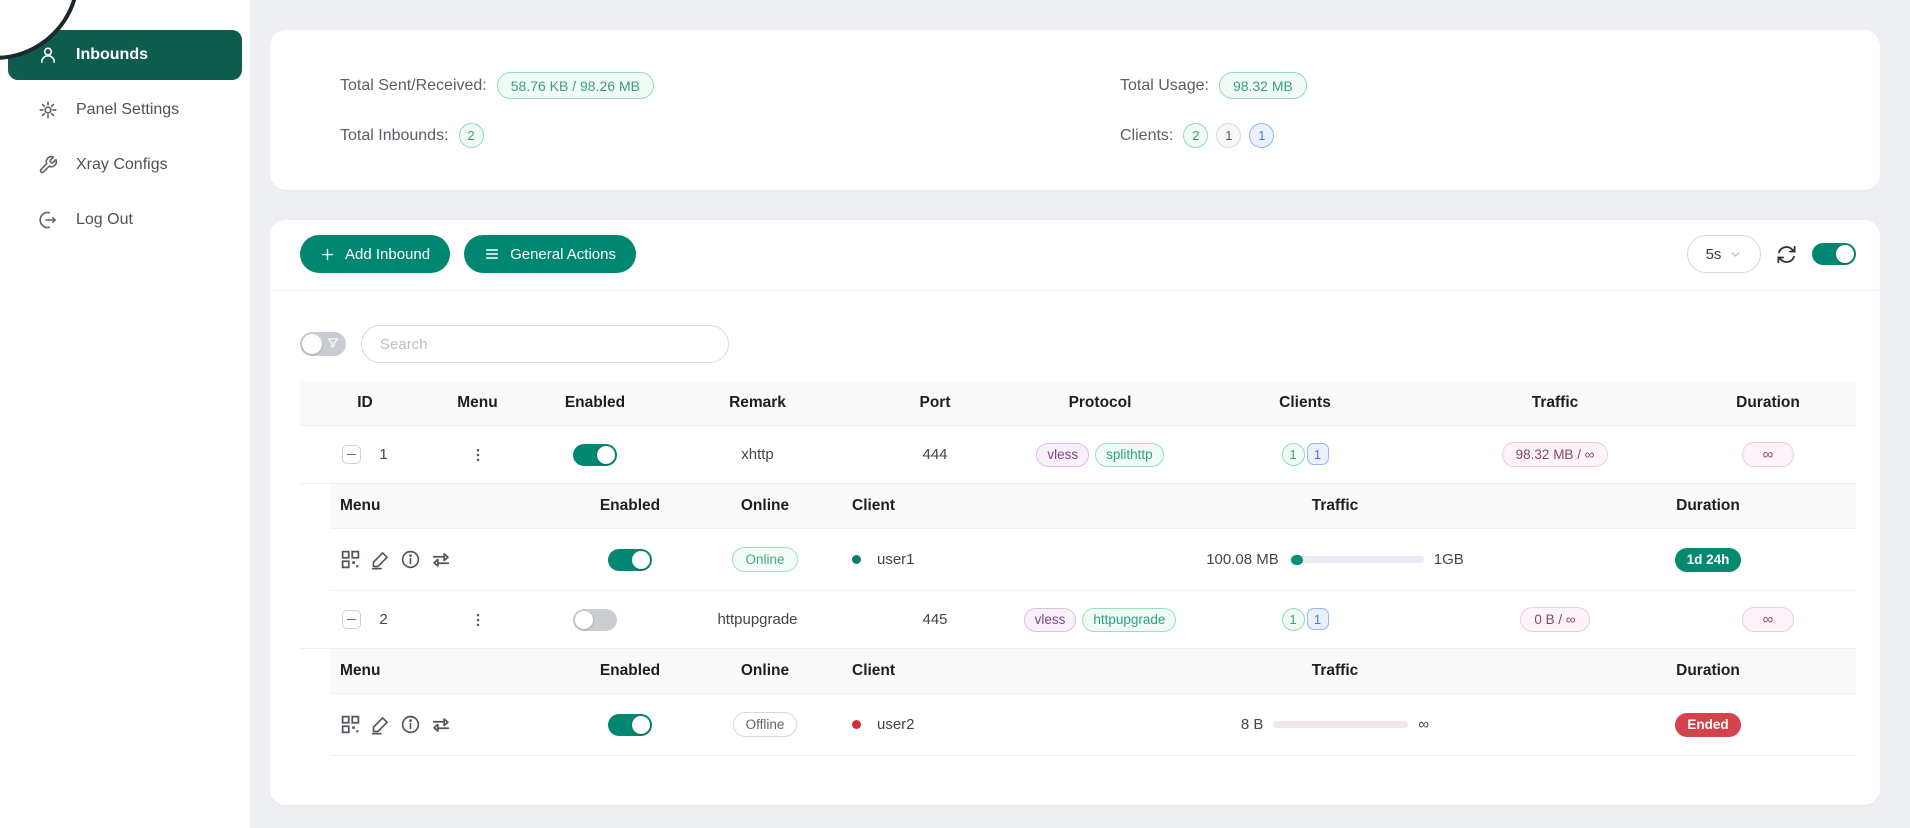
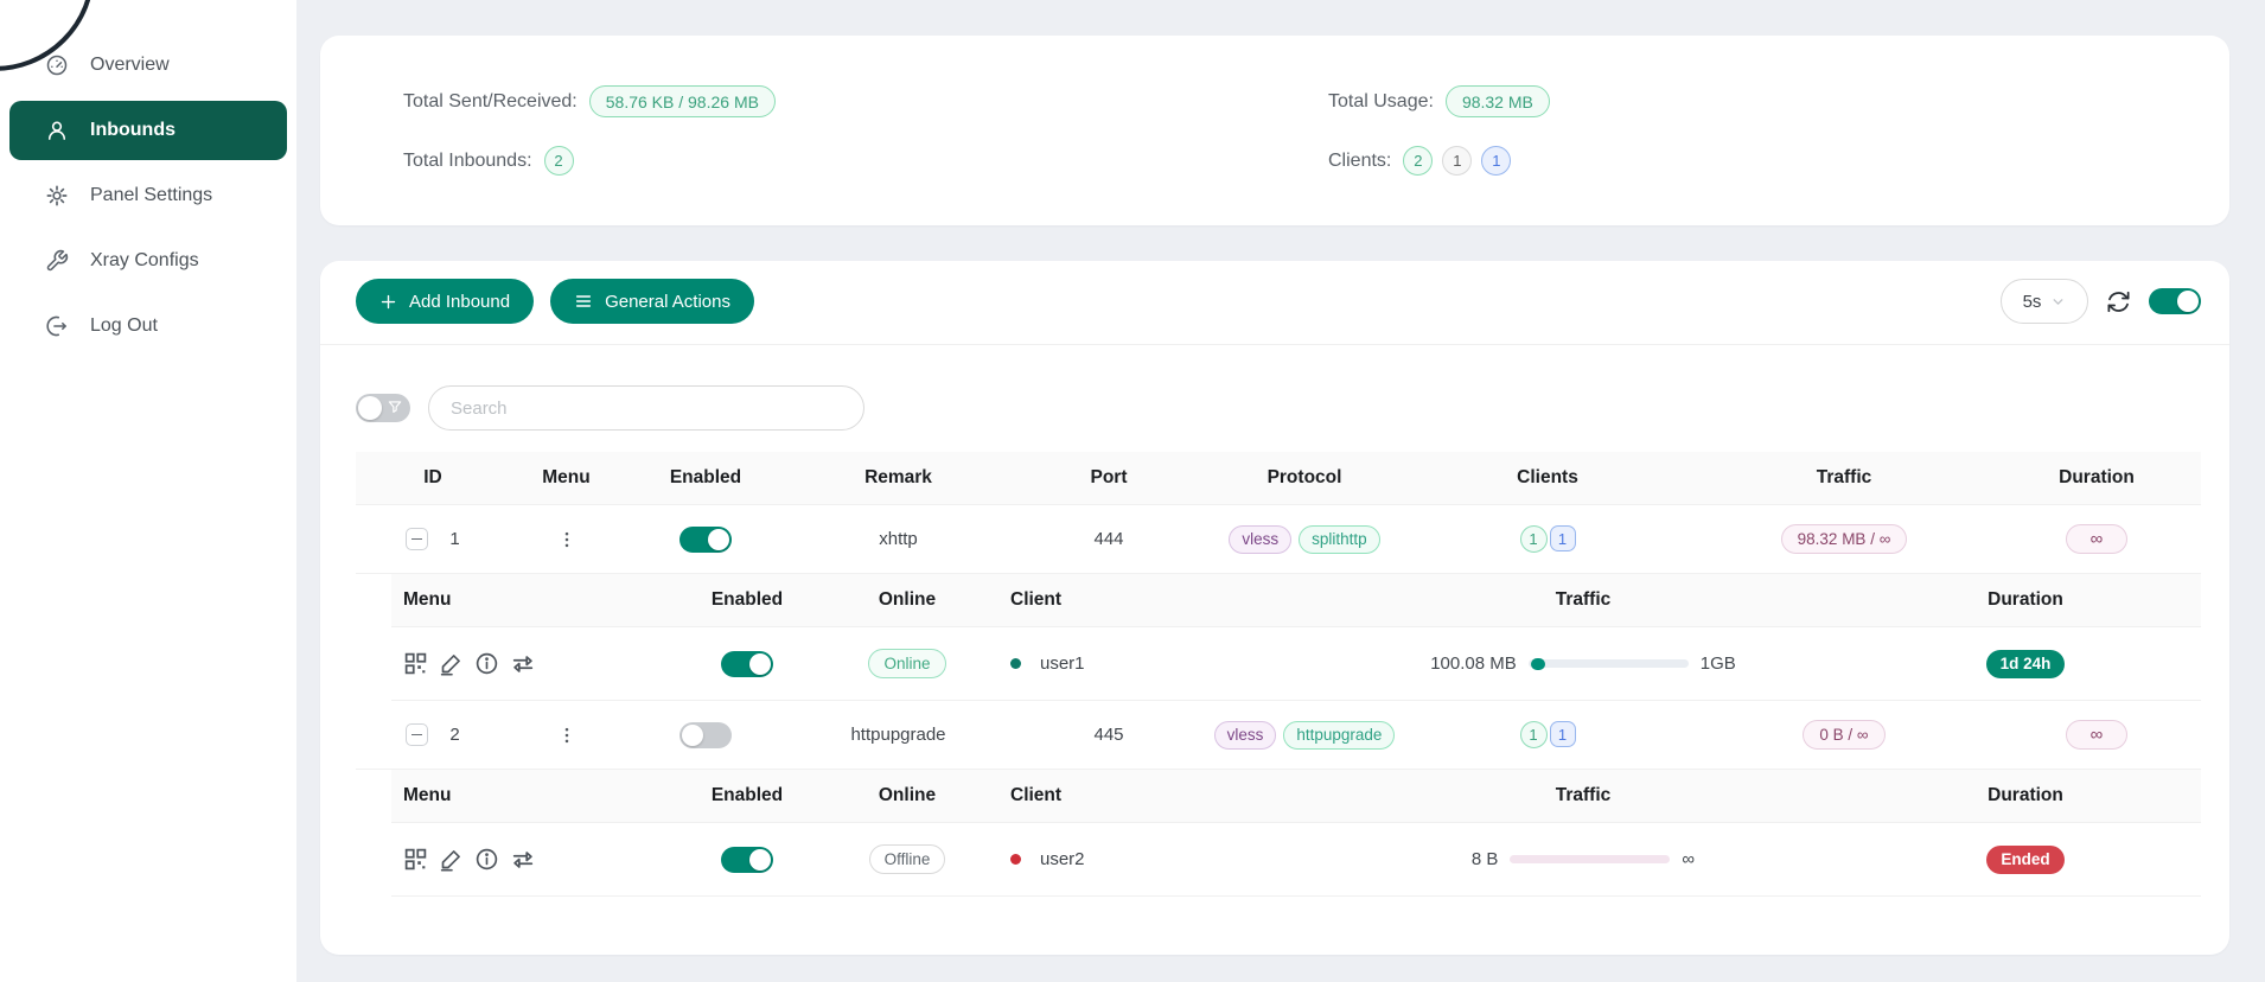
+ Overview
  Inbounds
  Panel Settings
  Xray Configs
  Log Out
  Total Sent/Received:
  58.76 KB / 98.26 MB
  Total Usage:
  98.32 MB
  Total Inbounds:
  2
  Clients:
  2
  1
  1
  Add Inbound
  General Actions
  5s
  Search
  ID
  Menu
  Enabled
  Remark
  Port
  Protocol
  Clients
  Traffic
  Duration
  1
  xhttp
  444
  vless
  splithttp
  1
  1
  98.32 MB / ∞
  ∞
  Menu
  Enabled
  Online
  Client
  Traffic
  Duration
  Online
  user1
  100.08 MB
  1GB
  1d 24h
  2
  httpupgrade
  445
  vless
  httpupgrade
  1
  1
  0 B / ∞
  ∞
  Menu
  Enabled
  Online
  Client
  Traffic
  Duration
  Offline
  user2
  8 B
  ∞
  Ended
